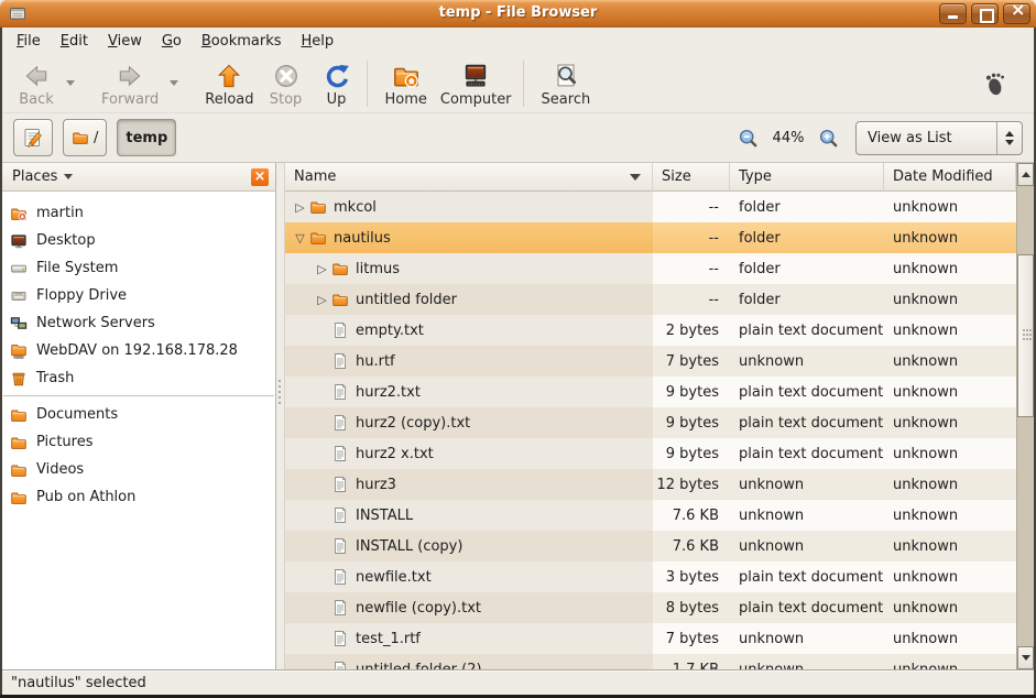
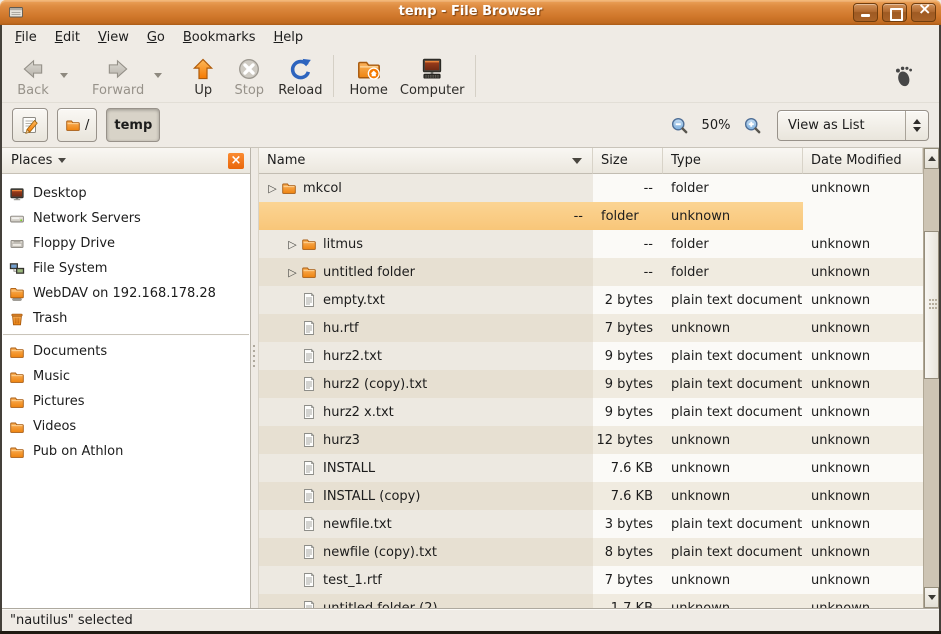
  temp - File Browser
  File
  Edit
  View
  Go
  Bookmarks
  Help
  Back
  Forward
- Reload
+ Up
  Stop
- Up
+ Reload
  Home
  Computer
- Search
  /
  temp
- 44%
+ 50%
  View as List
  Places
  ×
- martin
  Desktop
- File System
+ Network Servers
  Floppy Drive
- Network Servers
+ File System
  WebDAV on 192.168.178.28
  Trash
  Documents
+ Music
  Pictures
  Videos
  Pub on Athlon
  Name
  Size
  Type
  Date Modified
  mkcol
  --
  folder
  unknown
- nautilus
  --
  folder
  unknown
  litmus
  --
  folder
  unknown
  untitled folder
  --
  folder
  unknown
  empty.txt
  2 bytes
  plain text document
  unknown
  hu.rtf
  7 bytes
  unknown
  unknown
  hurz2.txt
  9 bytes
  plain text document
  unknown
  hurz2 (copy).txt
  9 bytes
  plain text document
  unknown
  hurz2 x.txt
  9 bytes
  plain text document
  unknown
  hurz3
  12 bytes
  unknown
  unknown
  INSTALL
  7.6 KB
  unknown
  unknown
  INSTALL (copy)
  7.6 KB
  unknown
  unknown
  newfile.txt
  3 bytes
  plain text document
  unknown
  newfile (copy).txt
  8 bytes
  plain text document
  unknown
  test_1.rtf
  7 bytes
  unknown
  unknown
  "nautilus" selected
